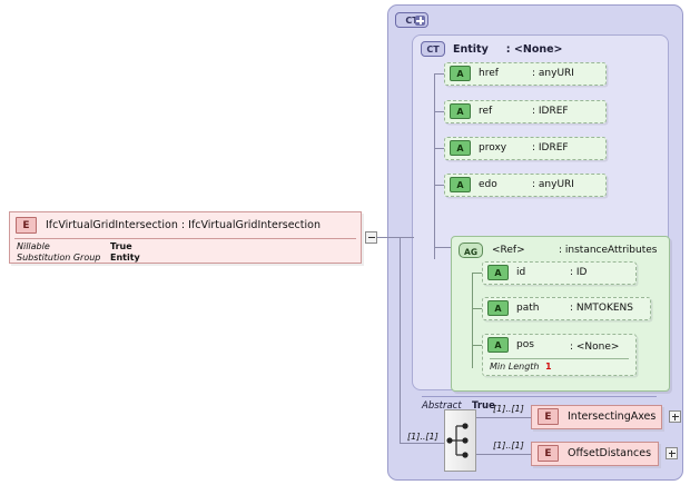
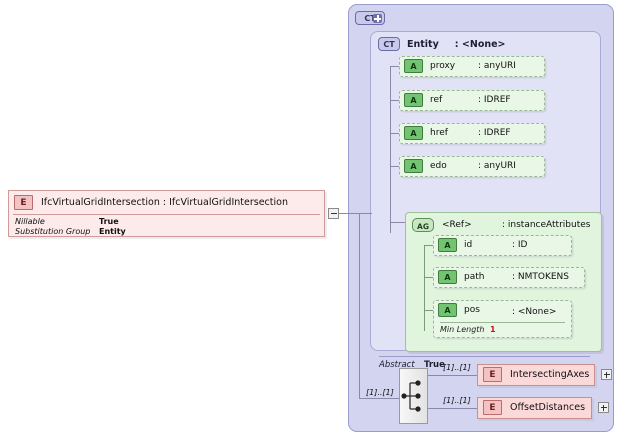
  CT
  CT
  Entity
  : <None>
  A
- href
+ proxy
  : anyURI
  A
  ref
  : IDREF
  A
- proxy
+ href
  : IDREF
  A
  edo
  : anyURI
  AG
  <Ref>
  : instanceAttributes
  A
  id
  : ID
  A
  path
  : NMTOKENS
  A
  pos
  : <None>
  Min Length
  1
  Abstract
  True
  [1]..[1]
  [1]..[1]
  [1]..[1]
  E
  IntersectingAxes
  E
  OffsetDistances
  E
  IfcVirtualGridIntersection : IfcVirtualGridIntersection
  Nillable
  True
  Substitution Group
  Entity
